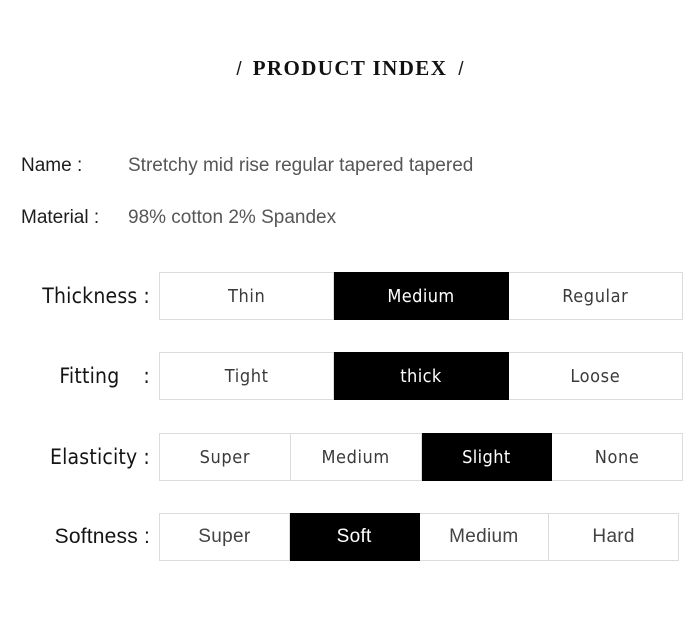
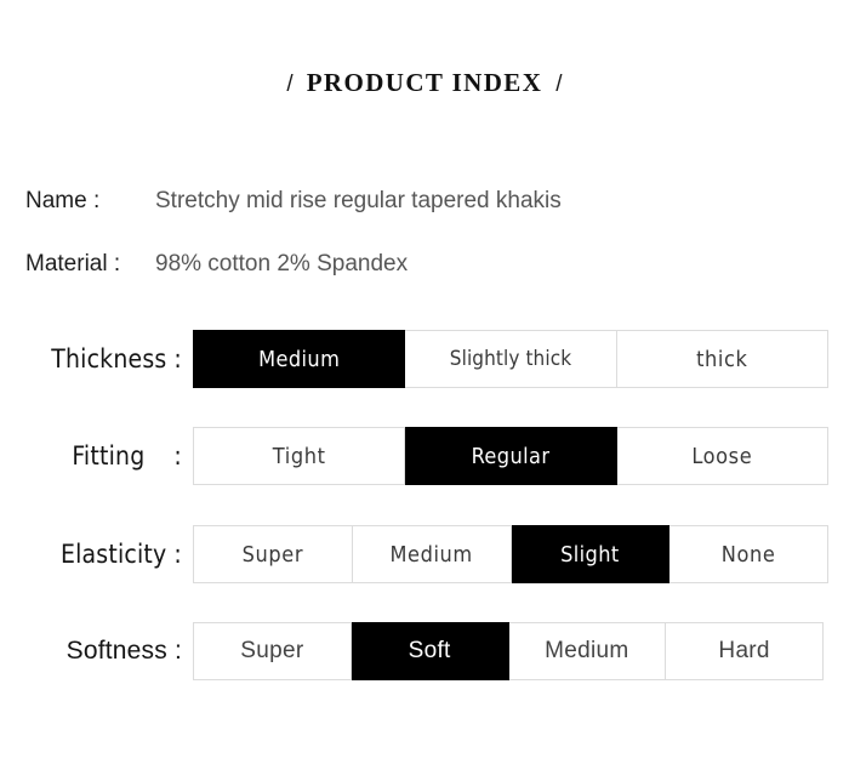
  / PRODUCT INDEX /
  Name :
- Stretchy mid rise regular tapered tapered
+ Stretchy mid rise regular tapered khakis
  Material :
  98% cotton 2% Spandex
  Thickness
  :
- Thin
  Medium
+ Slightly thick
- Regular
+ thick
  Fitting
  :
  Tight
- thick
+ Regular
  Loose
  Elasticity
  :
  Super
  Medium
  Slight
  None
  Softness
  :
  Super
  Soft
  Medium
  Hard
